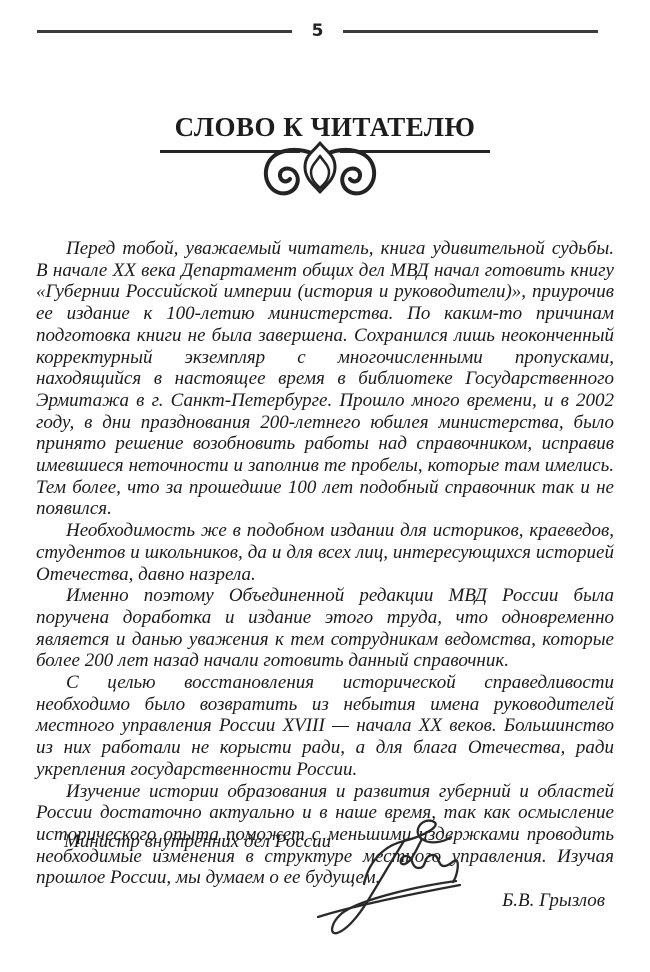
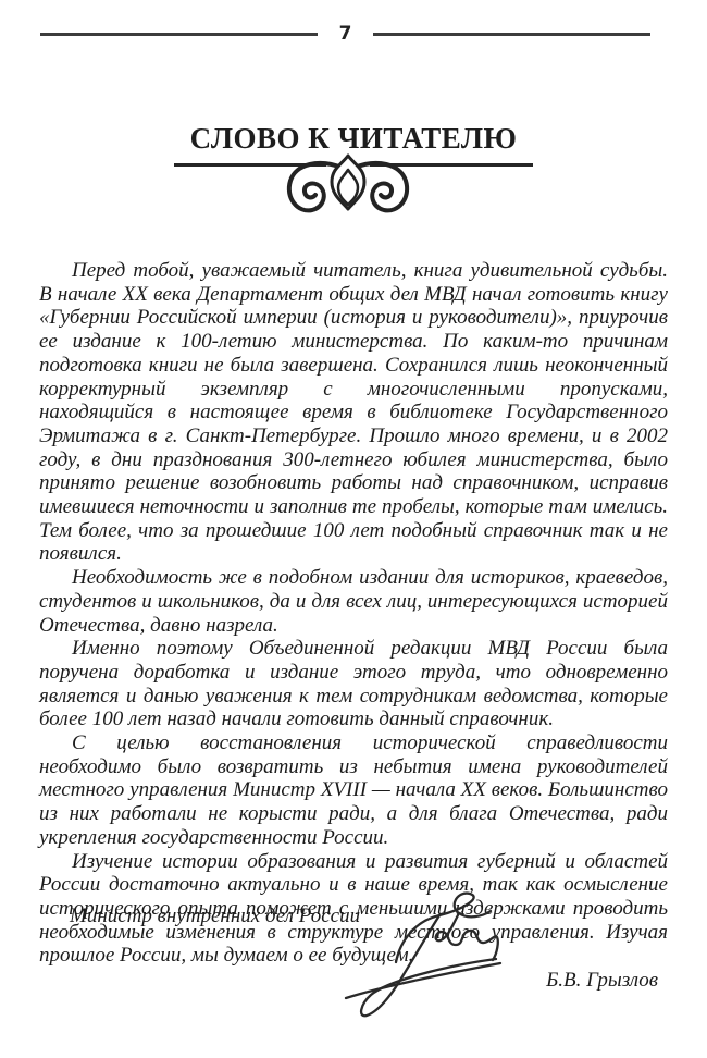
- 5
+ 7
  СЛОВО К ЧИТАТЕЛЮ
- Перед тобой, уважаемый читатель, книга удивительной судьбы. В начале XX века Департамент общих дел МВД начал готовить книгу «Губернии Российской империи (история и руководители)», приурочив ее издание к 100-летию министерства. По каким-то причинам подготовка книги не была завершена. Сохранился лишь неоконченный корректурный экземпляр с многочисленными пропусками, находящийся в настоящее время в библиотеке Государственного Эрмитажа в г. Санкт-Петербурге. Прошло много времени, и в 2002 году, в дни празднования 200-летнего юбилея министерства, было принято решение возобновить работы над справочником, исправив имевшиеся неточности и заполнив те пробелы, которые там имелись. Тем более, что за прошедшие 100 лет подобный справочник так и не появился.
+ Перед тобой, уважаемый читатель, книга удивительной судьбы. В начале XX века Департамент общих дел МВД начал готовить книгу «Губернии Российской империи (история и руководители)», приурочив ее издание к 100-летию министерства. По каким-то причинам подготовка книги не была завершена. Сохранился лишь неоконченный корректурный экземпляр с многочисленными пропусками, находящийся в настоящее время в библиотеке Государственного Эрмитажа в г. Санкт-Петербурге. Прошло много времени, и в 2002 году, в дни празднования 300-летнего юбилея министерства, было принято решение возобновить работы над справочником, исправив имевшиеся неточности и заполнив те пробелы, которые там имелись. Тем более, что за прошедшие 100 лет подобный справочник так и не появился.
  Необходимость же в подобном издании для историков, краеведов, студентов и школьников, да и для всех лиц, интересующихся историей Отечества, давно назрела.
- Именно поэтому Объединенной редакции МВД России была поручена доработка и издание этого труда, что одновременно является и данью уважения к тем сотрудникам ведомства, которые более 200 лет назад начали готовить данный справочник.
+ Именно поэтому Объединенной редакции МВД России была поручена доработка и издание этого труда, что одновременно является и данью уважения к тем сотрудникам ведомства, которые более 100 лет назад начали готовить данный справочник.
- С целью восстановления исторической справедливости необходимо было возвратить из небытия имена руководителей местного управления России XVIII — начала XX веков. Большинство из них работали не корысти ради, а для блага Отечества, ради укрепления государственности России.
+ С целью восстановления исторической справедливости необходимо было возвратить из небытия имена руководителей местного управления Министр XVIII — начала XX веков. Большинство из них работали не корысти ради, а для блага Отечества, ради укрепления государственности России.
  Изучение истории образования и развития губерний и областей России достаточно актуально и в наше время, так как осмысление исторического опыта поможет с меньшимиздержками проводить необходимые изменения в структуре мстно управления. Изучая прошлое России, мы думаем о ее будущем.
  Министр внутренних дел России
  Б.В. Грызлов
